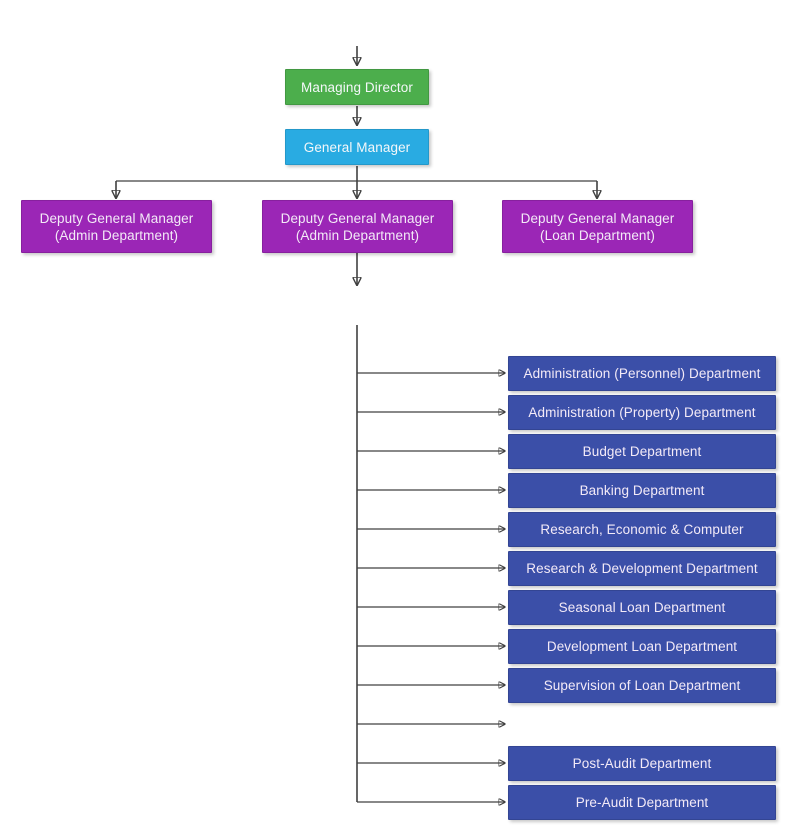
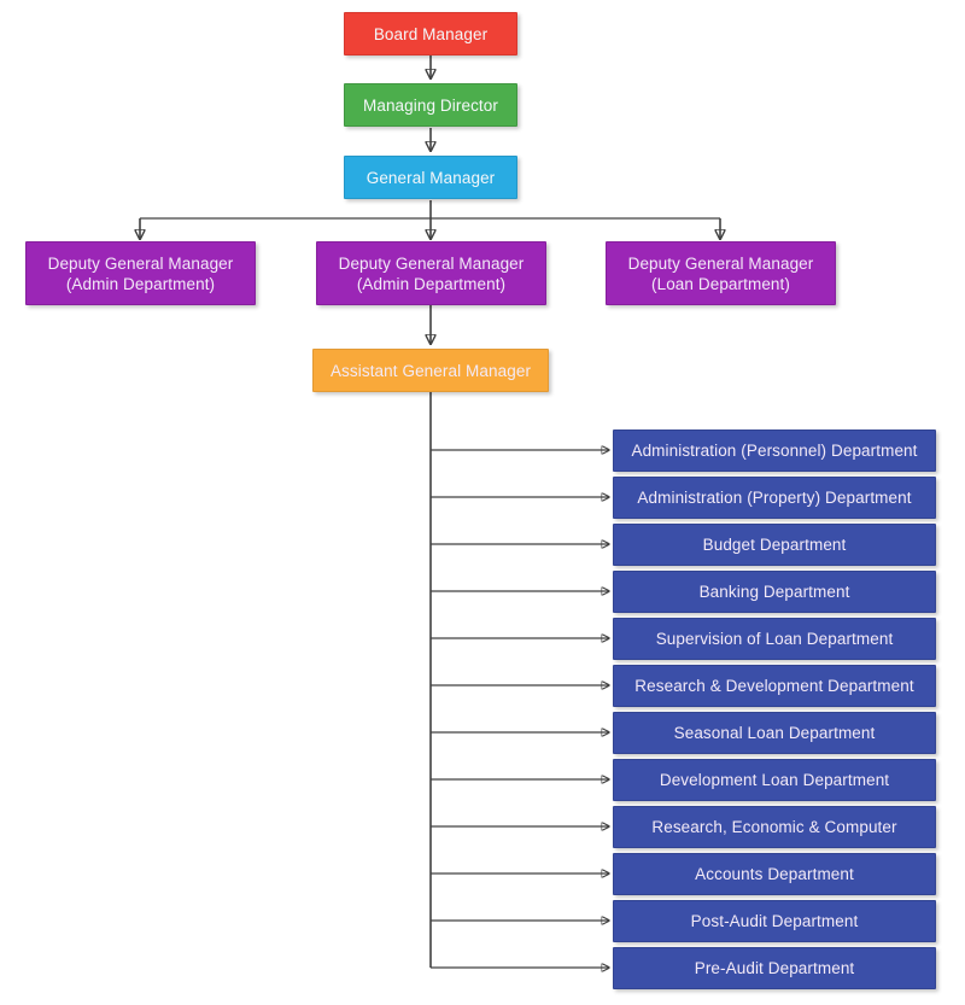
+ Board Manager
  Managing Director
  General Manager
  Deputy General Manager
  (Admin Department)
  Deputy General Manager
  (Admin Department)
  Deputy General Manager
  (Loan Department)
+ Assistant General Manager
  Administration (Personnel) Department
  Administration (Property) Department
  Budget Department
  Banking Department
- Research, Economic & Computer
+ Supervision of Loan Department
  Research & Development Department
  Seasonal Loan Department
  Development Loan Department
- Supervision of Loan Department
+ Research, Economic & Computer
+ Accounts Department
  Post-Audit Department
  Pre-Audit Department
